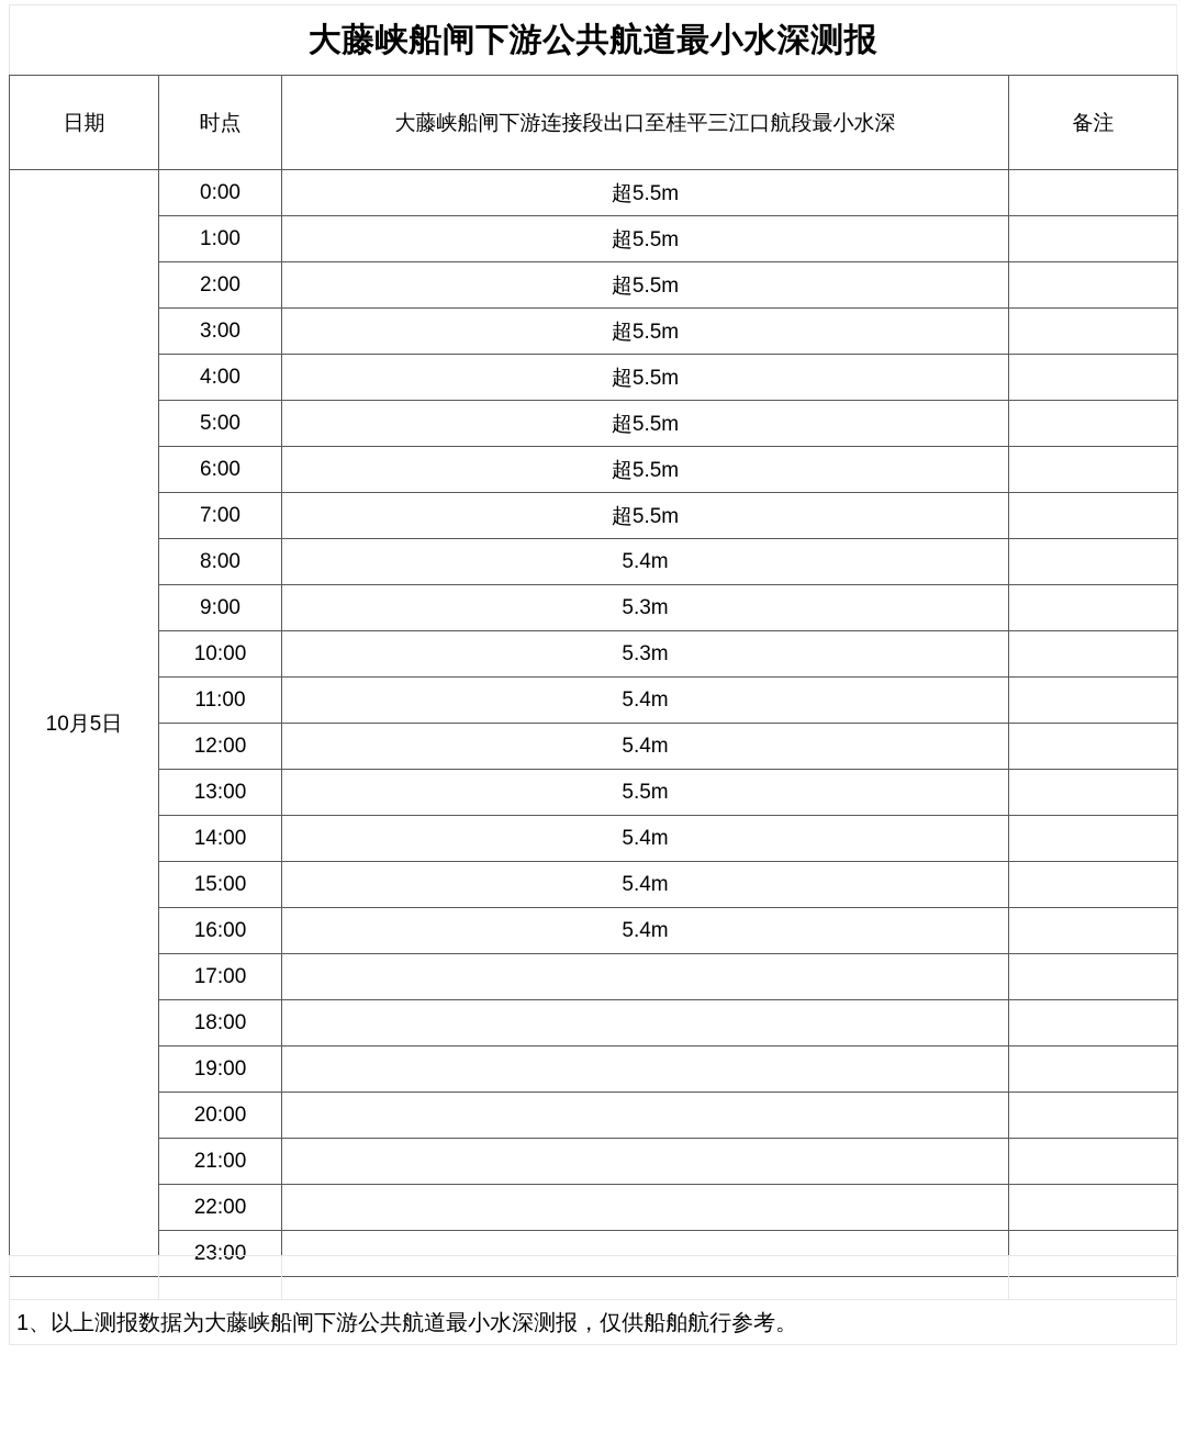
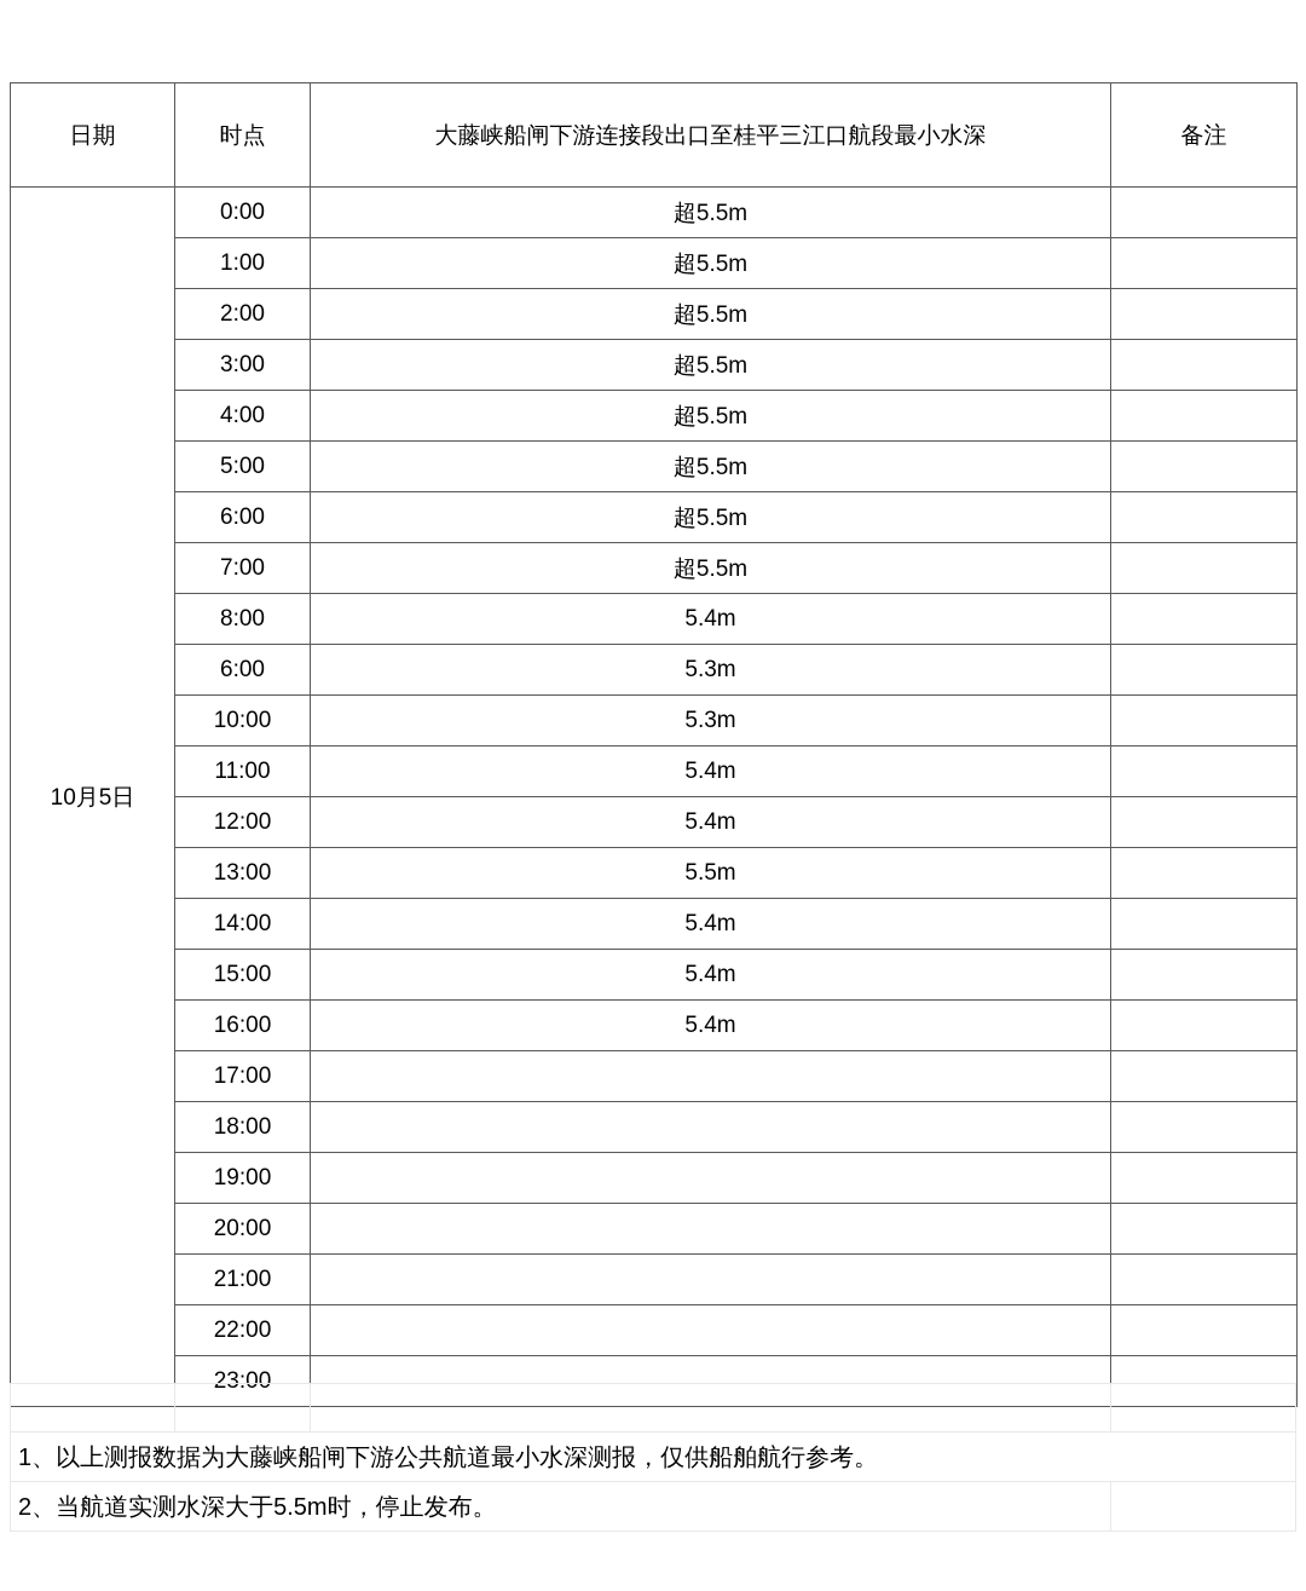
- 大藤峡船闸下游公共航道最小水深测报
  日期	时点	大藤峡船闸下游连接段出口至桂平三江口航段最小水深	备注
  10月5日	0:00	超5.5m
  1:00	超5.5m
  2:00	超5.5m
  3:00	超5.5m
  4:00	超5.5m
  5:00	超5.5m
  6:00	超5.5m
  7:00	超5.5m
  8:00	5.4m
- 9:00	5.3m
+ 6:00	5.3m
  10:00	5.3m
  11:00	5.4m
  12:00	5.4m
  13:00	5.5m
  14:00	5.4m
  15:00	5.4m
  16:00	5.4m
  17:00
  18:00
  19:00
  20:00
  21:00
  22:00
  23:00
  1、以上测报数据为大藤峡船闸下游公共航道最小水深测报，仅供船舶航行参考。
+ 2、当航道实测水深大于5.5m时，停止发布。
